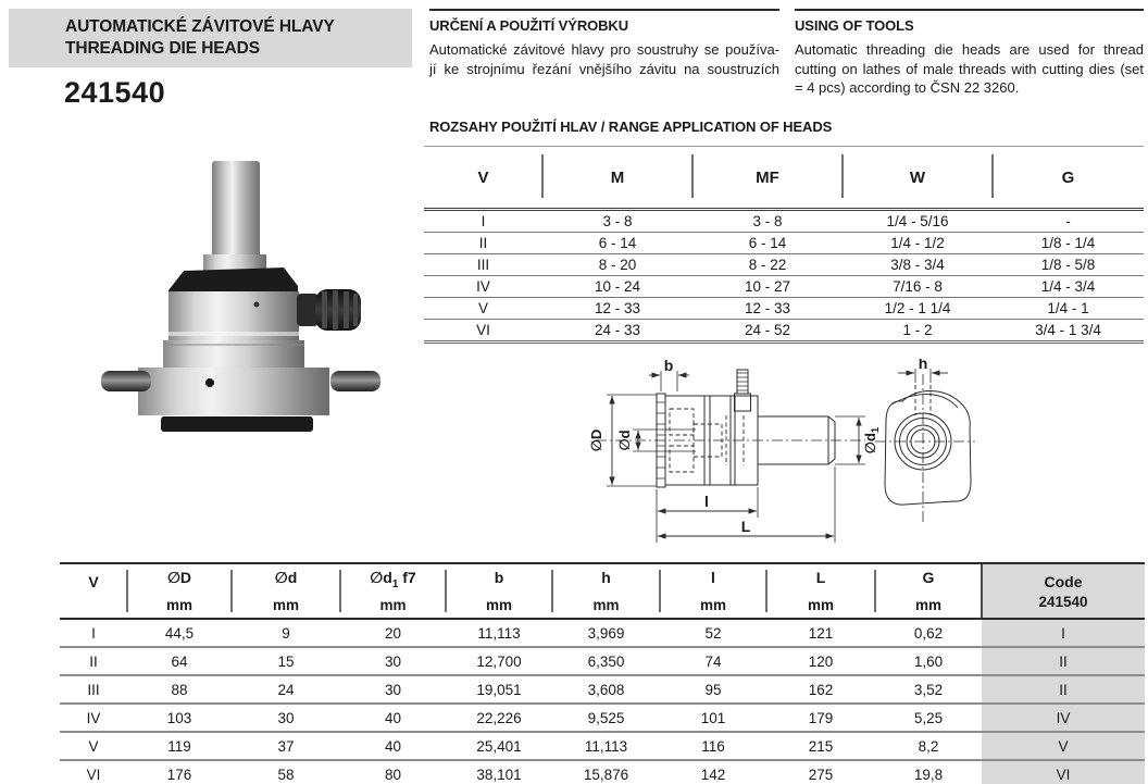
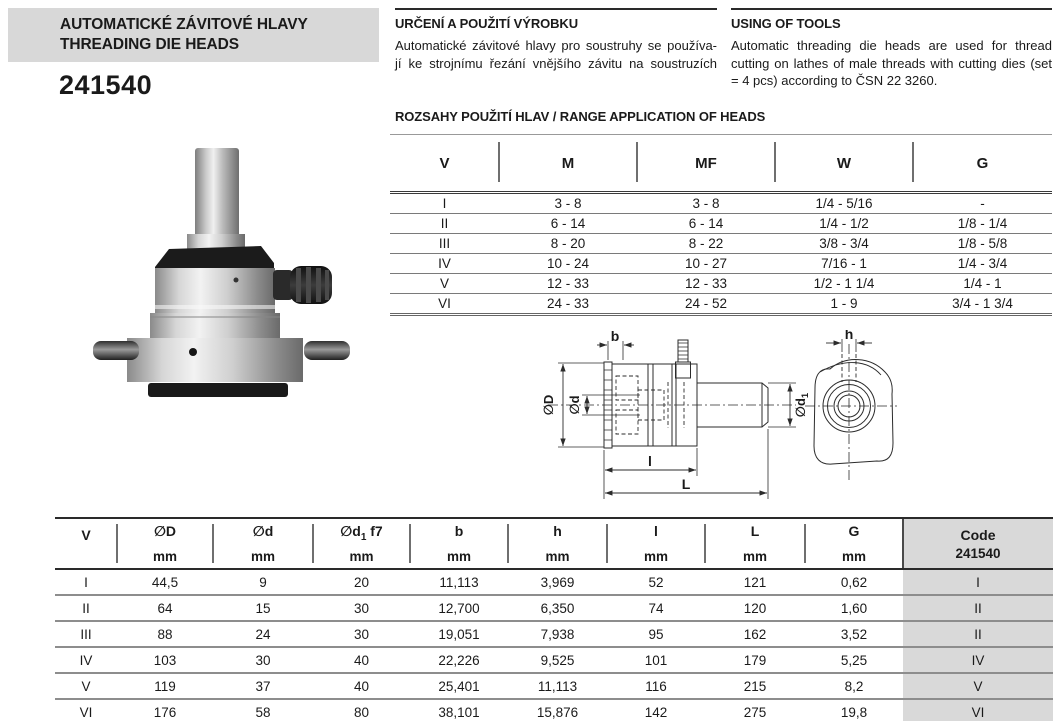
  AUTOMATICKÉ ZÁVITOVÉ HLAVY
  THREADING DIE HEADS
  241540
  URČENÍ A POUŽITÍ VÝROBKU
  Automatické závitové hlavy pro soustruhy se používa-
  jí ke strojnímu řezání vnějšího závitu na soustruzích
  USING OF TOOLS
  Automatic threading die heads are used for thread
  cutting on lathes of male threads with cutting dies (set
  = 4 pcs) according to ČSN 22 3260.
  ROZSAHY POUŽITÍ HLAV / RANGE APPLICATION OF HEADS
  V	M	MF	W	G
  I	3 - 8	3 - 8	1/4 - 5/16	-
  II	6 - 14	6 - 14	1/4 - 1/2	1/8 - 1/4
  III	8 - 20	8 - 22	3/8 - 3/4	1/8 - 5/8
- IV	10 - 24	10 - 27	7/16 - 8	1/4 - 3/4
+ IV	10 - 24	10 - 27	7/16 - 1	1/4 - 3/4
  V	12 - 33	12 - 33	1/2 - 1 1/4	1/4 - 1
- VI	24 - 33	24 - 52	1 - 2	3/4 - 1 3/4
+ VI	24 - 33	24 - 52	1 - 9	3/4 - 1 3/4
  b
  l
  L
  h
  V	∅Dmm	∅dmm	∅d1 f7mm	bmm	hmm	lmm	Lmm	Gmm	Code241540
  I	44,5	9	20	11,113	3,969	52	121	0,62	I
  II	64	15	30	12,700	6,350	74	120	1,60	II
- III	88	24	30	19,051	3,608	95	162	3,52	II
+ III	88	24	30	19,051	7,938	95	162	3,52	II
  IV	103	30	40	22,226	9,525	101	179	5,25	IV
  V	119	37	40	25,401	11,113	116	215	8,2	V
  VI	176	58	80	38,101	15,876	142	275	19,8	VI
